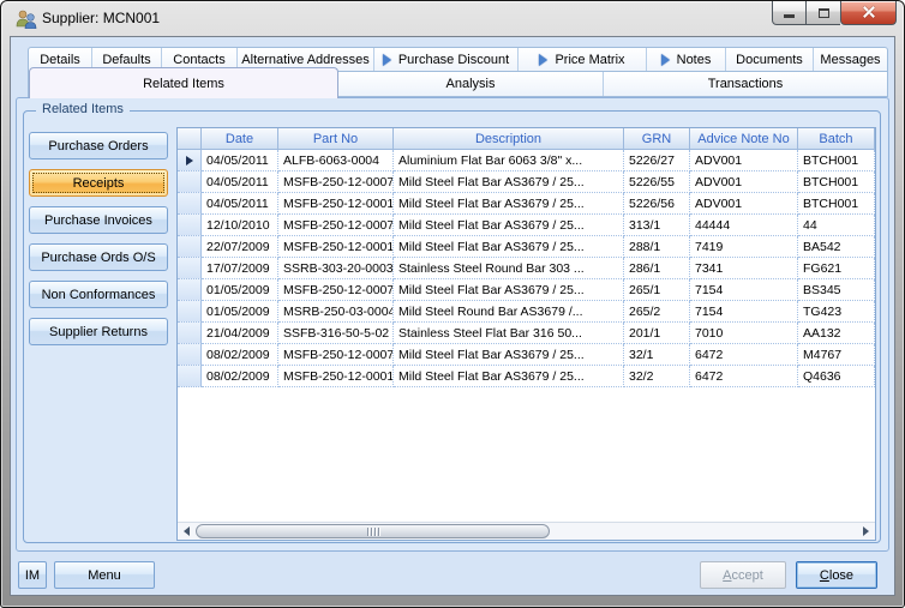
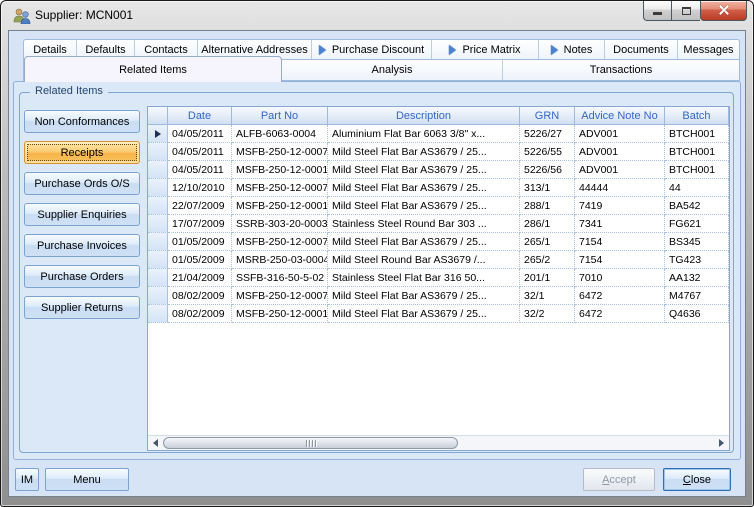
  Supplier: MCN001
  Details
  Defaults
  Contacts
  Alternative Addresses
  Purchase Discount
  Price Matrix
  Notes
  Documents
  Messages
  Related Items
  Analysis
  Transactions
  Related Items
- Purchase Orders
+ Non Conformances
  Receipts
- Purchase Invoices
+ Purchase Ords O/S
+ Supplier Enquiries
- Purchase Ords O/S
+ Purchase Invoices
- Non Conformances
+ Purchase Orders
  Supplier Returns
  Date
  Part No
  Description
  GRN
  Advice Note No
  Batch
  04/05/2011
  ALFB-6063-0004
  Aluminium Flat Bar 6063 3/8" x...
  5226/27
  ADV001
  BTCH001
  04/05/2011
  MSFB-250-12-0007
  Mild Steel Flat Bar AS3679 / 25...
  5226/55
  ADV001
  BTCH001
  04/05/2011
  MSFB-250-12-0001
  Mild Steel Flat Bar AS3679 / 25...
  5226/56
  ADV001
  BTCH001
  12/10/2010
  MSFB-250-12-0007
  Mild Steel Flat Bar AS3679 / 25...
  313/1
  44444
  44
  22/07/2009
  MSFB-250-12-0001
  Mild Steel Flat Bar AS3679 / 25...
  288/1
  7419
  BA542
  17/07/2009
  SSRB-303-20-0003
  Stainless Steel Round Bar 303 ...
  286/1
  7341
  FG621
  01/05/2009
  MSFB-250-12-0007
  Mild Steel Flat Bar AS3679 / 25...
  265/1
  7154
  BS345
  01/05/2009
  MSRB-250-03-0004
  Mild Steel Round Bar AS3679 /...
  265/2
  7154
  TG423
  21/04/2009
  SSFB-316-50-5-02
  Stainless Steel Flat Bar 316 50...
  201/1
  7010
  AA132
  08/02/2009
  MSFB-250-12-0007
  Mild Steel Flat Bar AS3679 / 25...
  32/1
  6472
  M4767
  08/02/2009
  MSFB-250-12-0001
  Mild Steel Flat Bar AS3679 / 25...
  32/2
  6472
  Q4636
  IM
  Menu
  Accept
  Close
